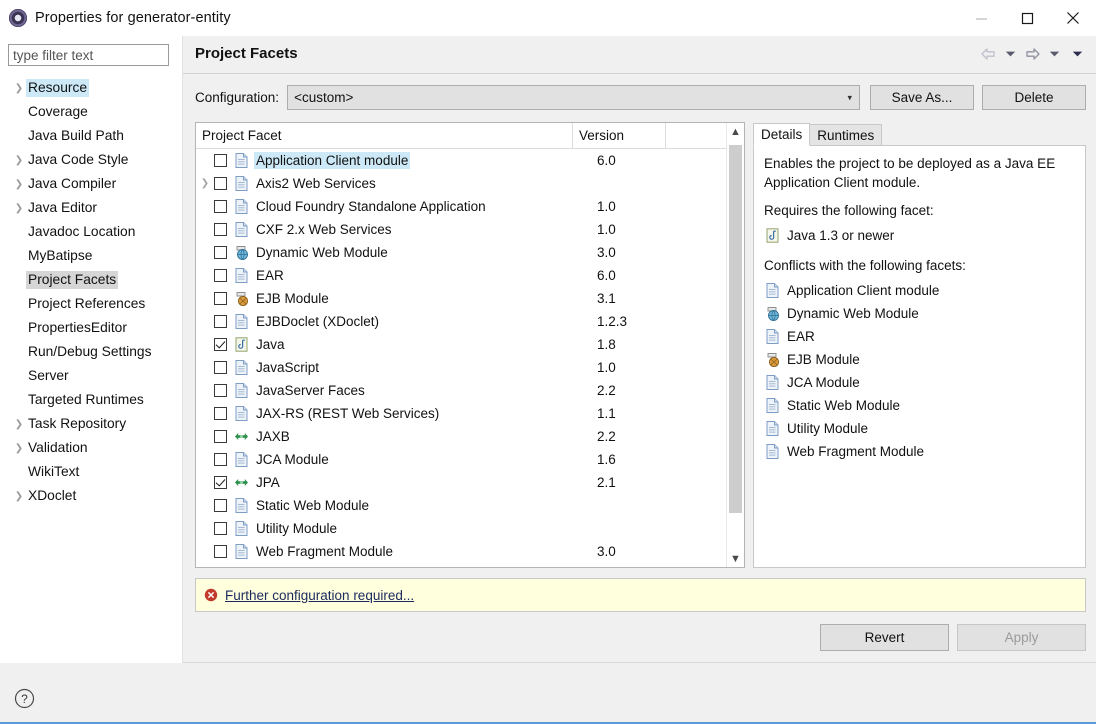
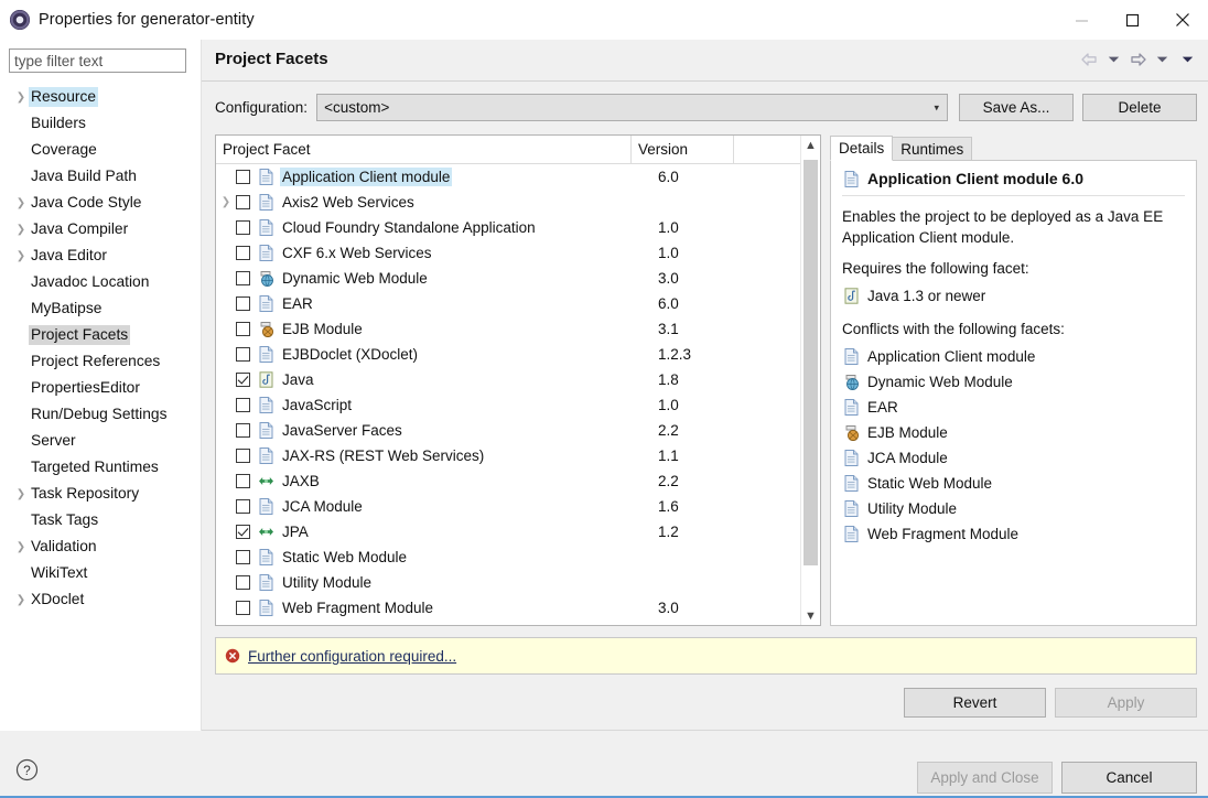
  Properties for generator-entity
  type filter text
  ❯
  Resource
+ Builders
  Coverage
  Java Build Path
  ❯
  Java Code Style
  ❯
  Java Compiler
  ❯
  Java Editor
  Javadoc Location
  MyBatipse
  Project Facets
  Project References
  PropertiesEditor
  Run/Debug Settings
  Server
  Targeted Runtimes
  ❯
  Task Repository
+ Task Tags
  ❯
  Validation
  WikiText
  ❯
  XDoclet
  Project Facets
  Configuration:
  <custom>
  ▾
  Save As...
  Delete
  Project Facet
  Version
  Application Client module
  6.0
  ❯
  Axis2 Web Services
  Cloud Foundry Standalone Application
  1.0
- CXF 2.x Web Services
+ CXF 6.x Web Services
  1.0
  Dynamic Web Module
  3.0
  EAR
  6.0
  EJB Module
  3.1
  EJBDoclet (XDoclet)
  1.2.3
  Java
  1.8
  JavaScript
  1.0
  JavaServer Faces
  2.2
  JAX-RS (REST Web Services)
  1.1
  JAXB
  2.2
  JCA Module
  1.6
  JPA
- 2.1
+ 1.2
  Static Web Module
  Utility Module
  Web Fragment Module
  3.0
  ▲
  ▼
  Details
  Runtimes
+ Application Client module 6.0
  Enables the project to be deployed as a Java EE Application Client module.
  Requires the following facet:
  Java 1.3 or newer
  Conflicts with the following facets:
  Application Client module
  Dynamic Web Module
  EAR
  EJB Module
  JCA Module
  Static Web Module
  Utility Module
  Web Fragment Module
  Further configuration required...
  Revert
  Apply
  ?
+ Apply and Close
+ Cancel
